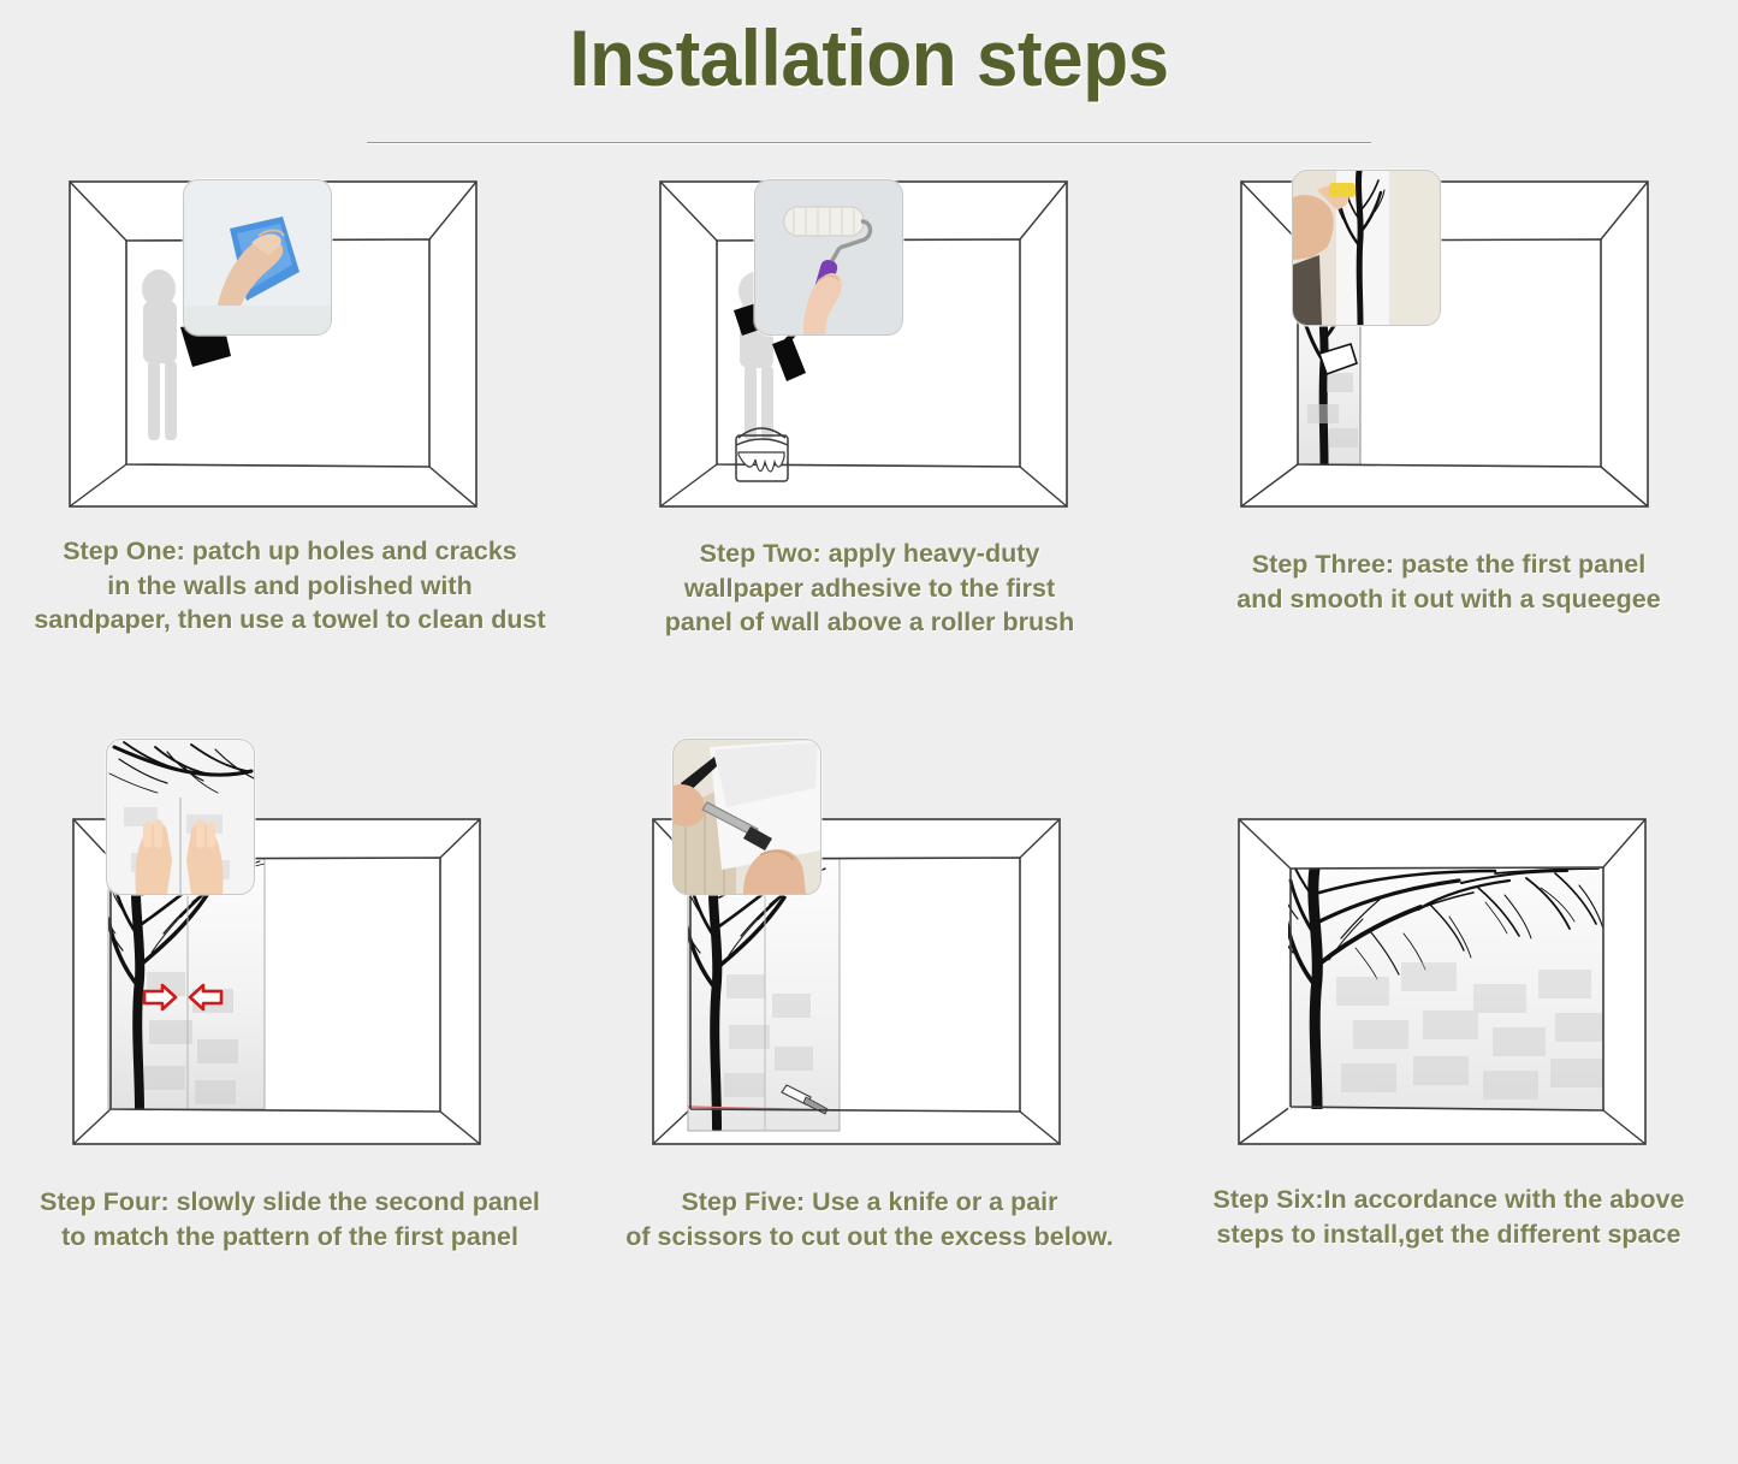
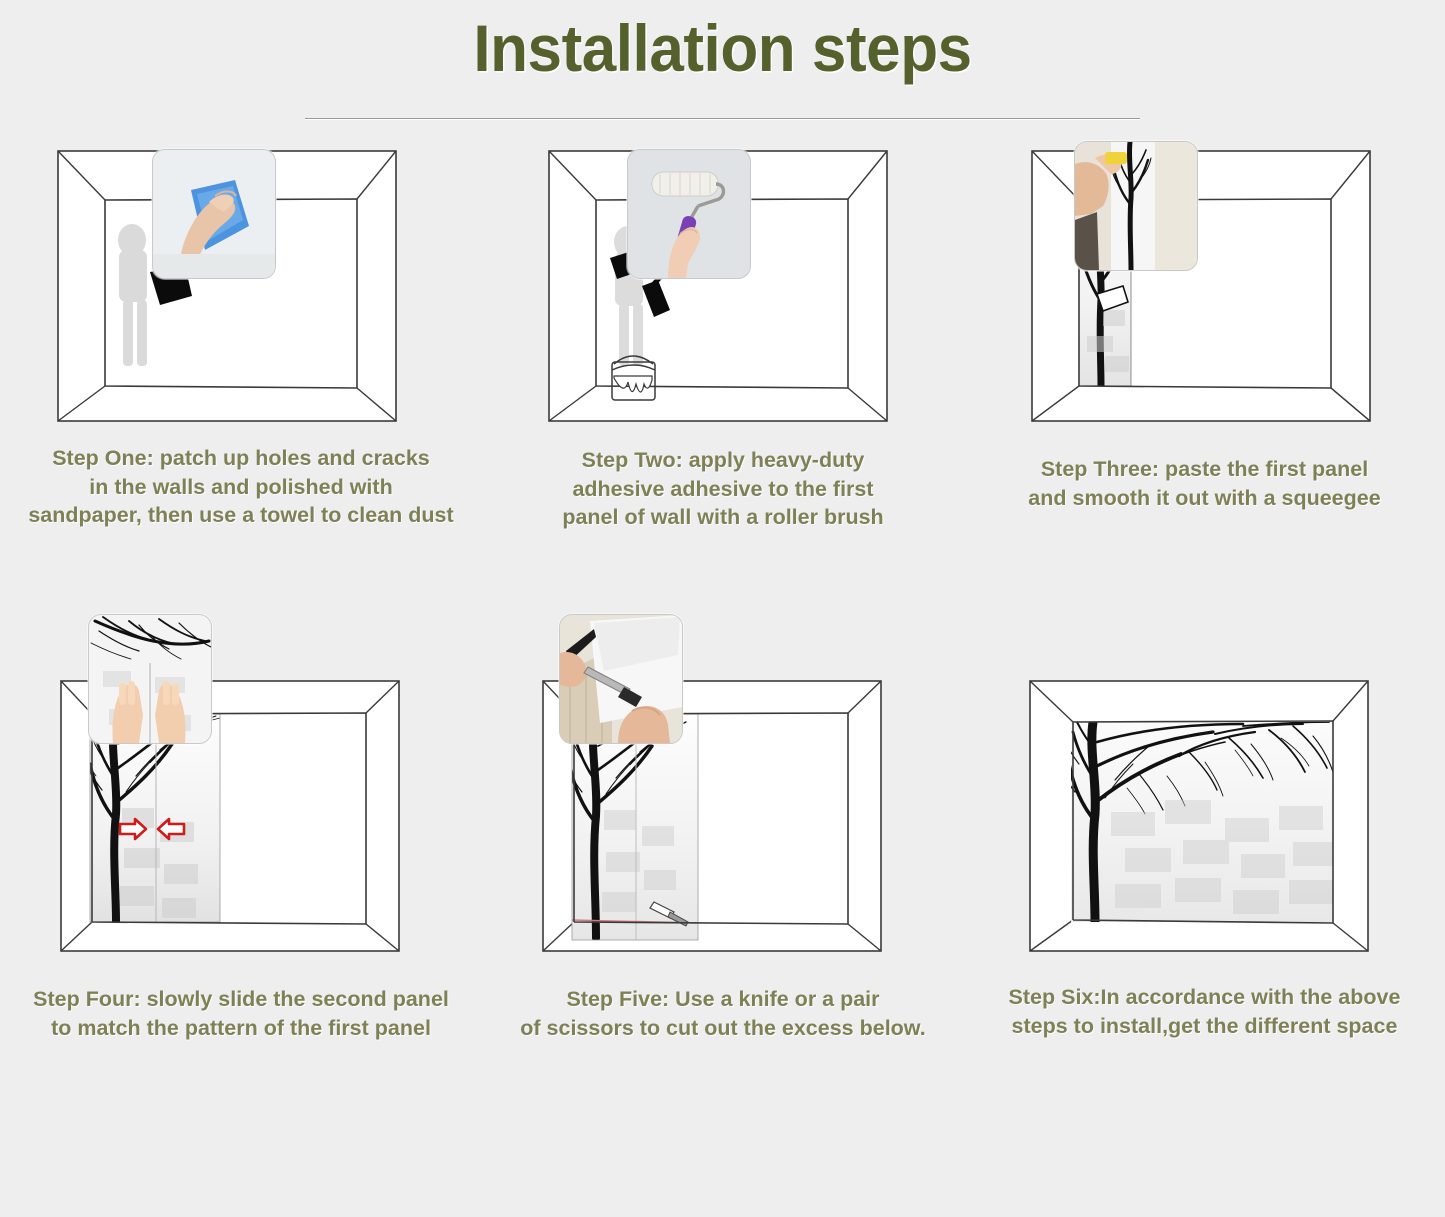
  Installation steps
  Step One: patch up holes and cracks
  in the walls and polished with
  sandpaper, then use a towel to clean dust
  Step Two: apply heavy-duty
- wallpaper adhesive to the first
+ adhesive adhesive to the first
- panel of wall above a roller brush
+ panel of wall with a roller brush
  Step Three: paste the first panel
  and smooth it out with a squeegee
  Step Four: slowly slide the second panel
  to match the pattern of the first panel
  Step Five: Use a knife or a pair
  of scissors to cut out the excess below.
  Step Six:In accordance with the above
  steps to install,get the different space
